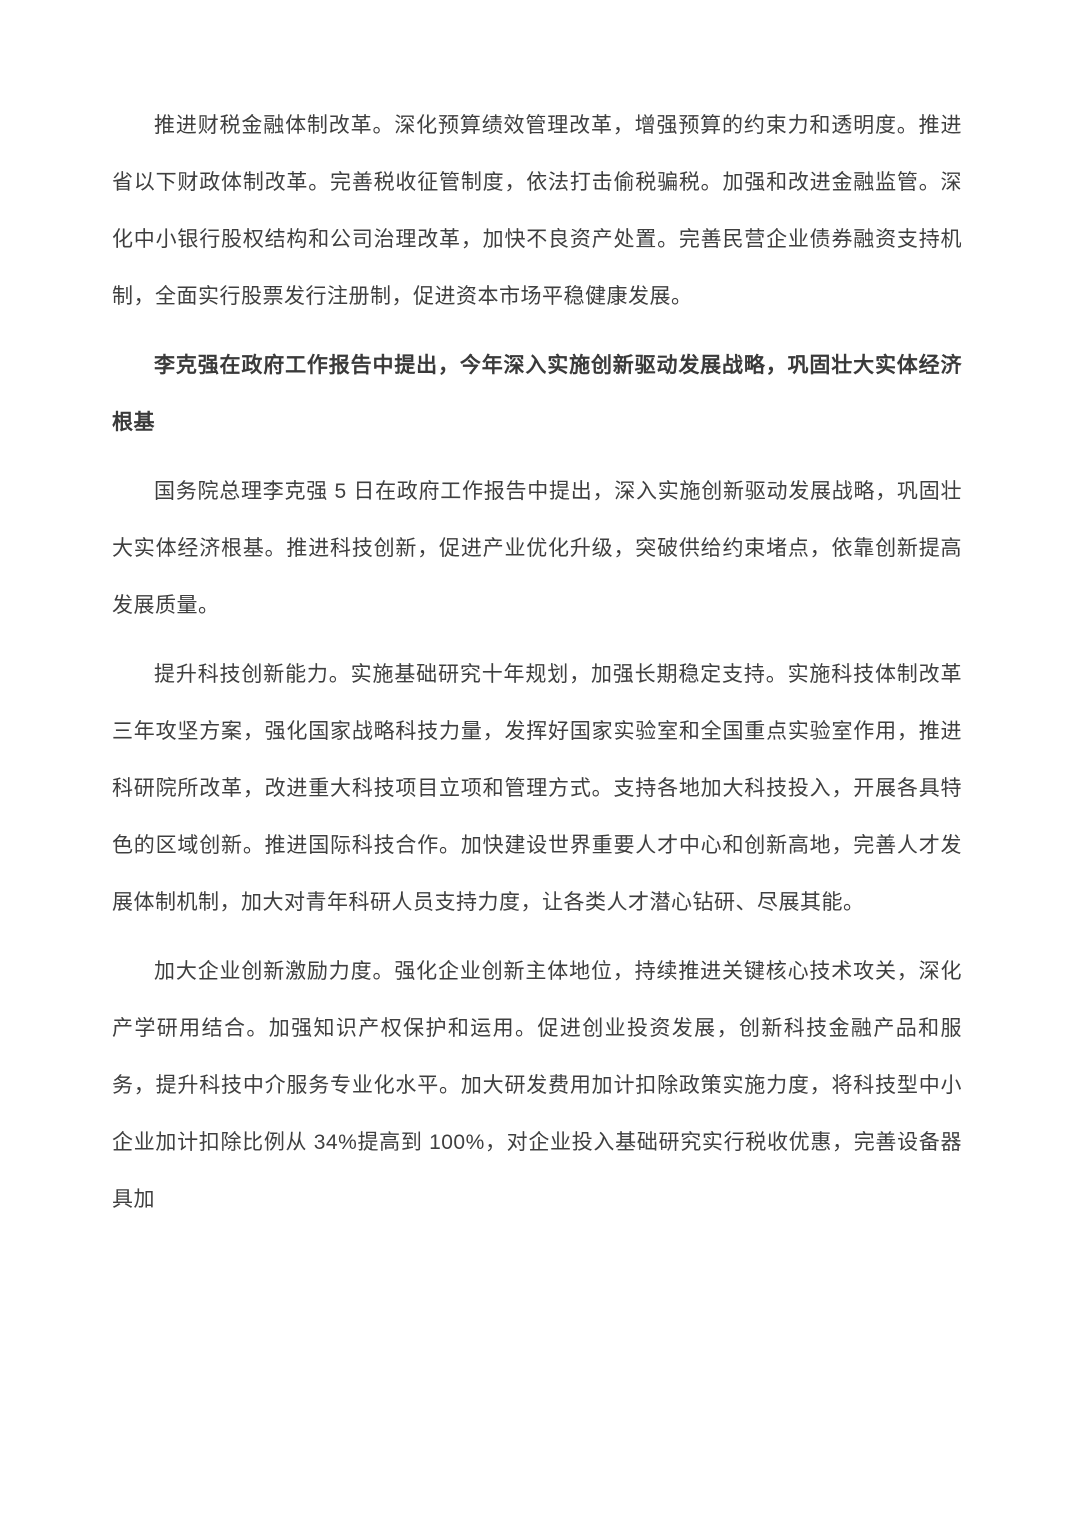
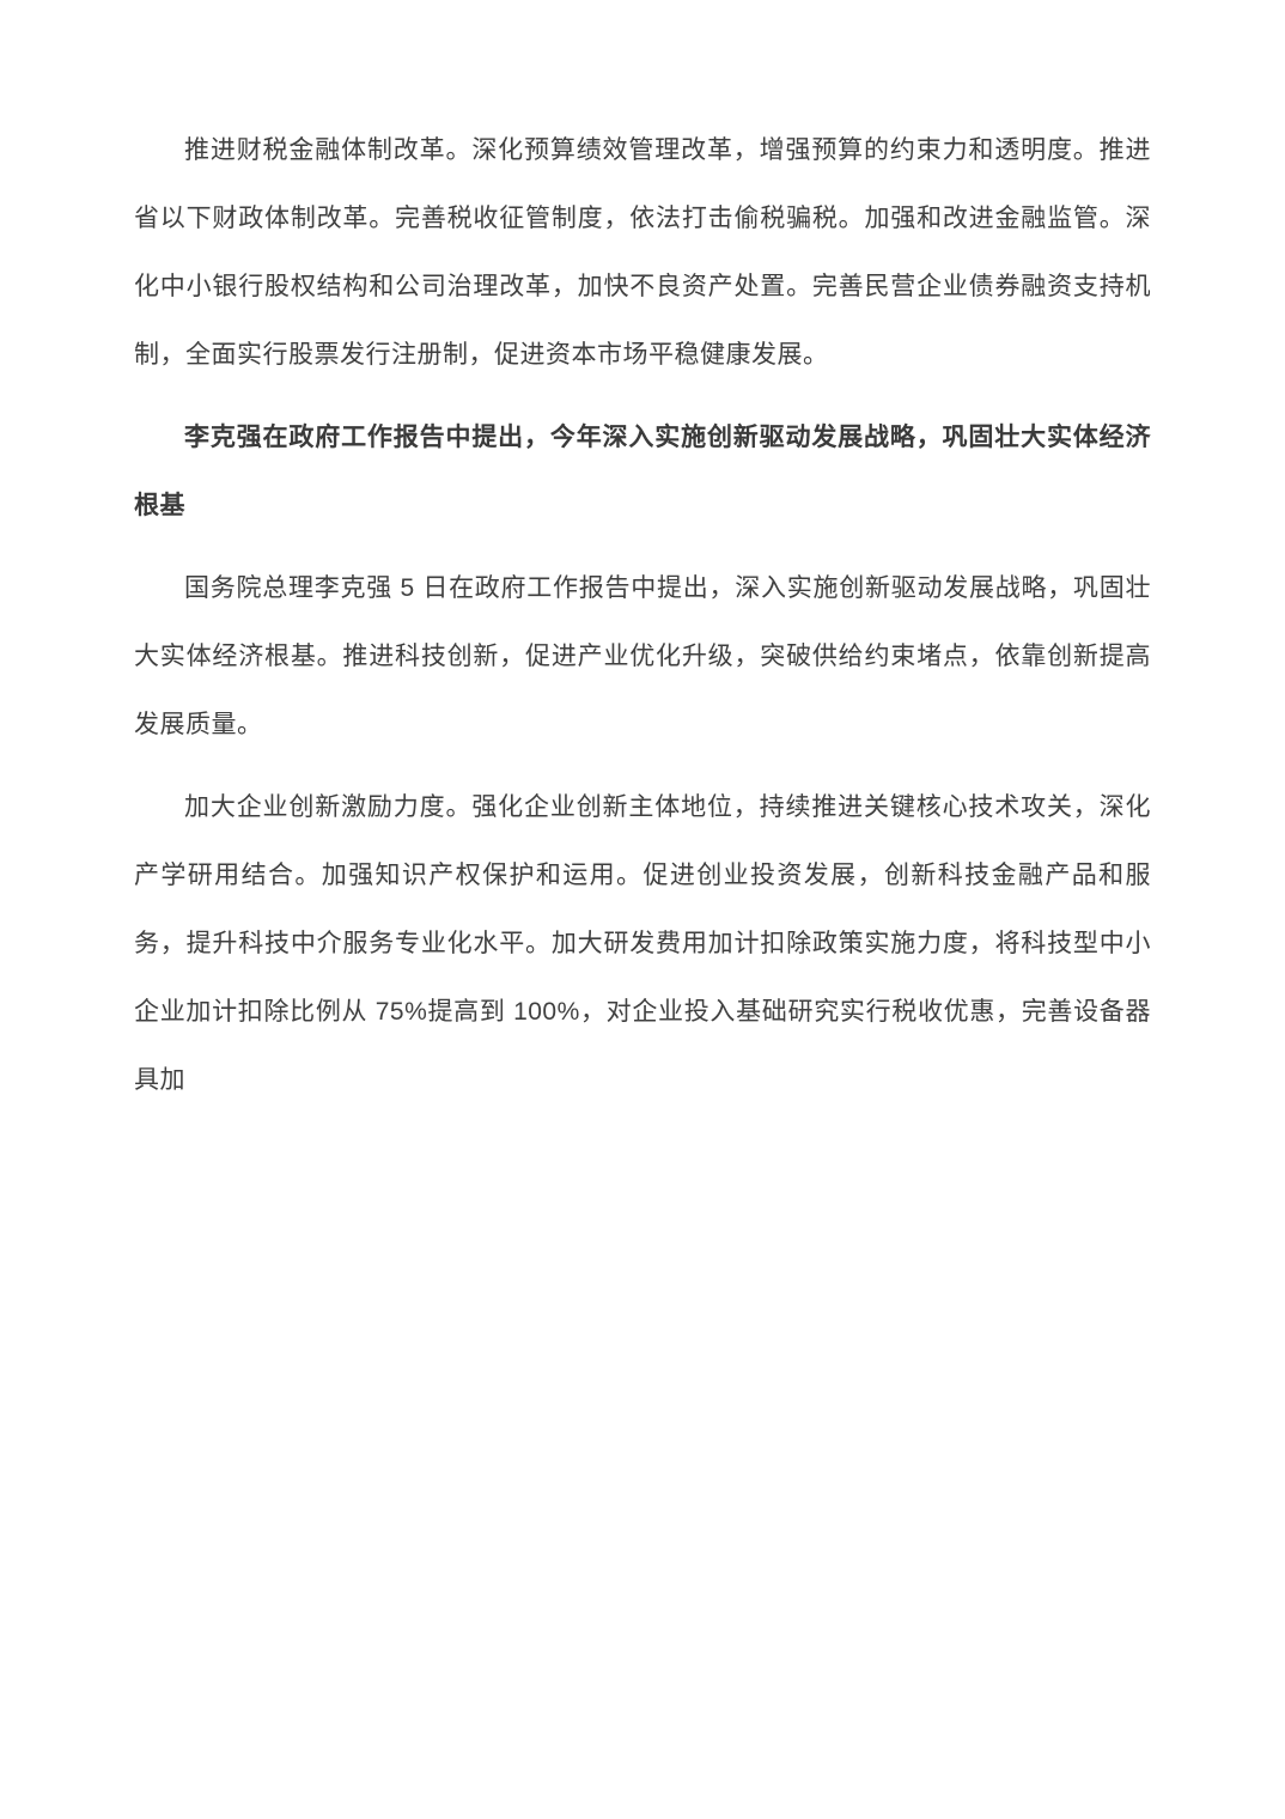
  推进财税金融体制改革。深化预算绩效管理改革，增强预算的约束力和透明度。推进省以下财政体制改革。完善税收征管制度，依法打击偷税骗税。加强和改进金融监管。深化中小银行股权结构和公司治理改革，加快不良资产处置。完善民营企业债券融资支持机制，全面实行股票发行注册制，促进资本市场平稳健康发展。
  李克强在政府工作报告中提出，今年深入实施创新驱动发展战略，巩固壮大实体经济根基
  国务院总理李克强 5 日在政府工作报告中提出，深入实施创新驱动发展战略，巩固壮大实体经济根基。推进科技创新，促进产业优化升级，突破供给约束堵点，依靠创新提高发展质量。
- 提升科技创新能力。实施基础研究十年规划，加强长期稳定支持。实施科技体制改革三年攻坚方案，强化国家战略科技力量，发挥好国家实验室和全国重点实验室作用，推进科研院所改革，改进重大科技项目立项和管理方式。支持各地加大科技投入，开展各具特色的区域创新。推进国际科技合作。加快建设世界重要人才中心和创新高地，完善人才发展体制机制，加大对青年科研人员支持力度，让各类人才潜心钻研、尽展其能。
- 加大企业创新激励力度。强化企业创新主体地位，持续推进关键核心技术攻关，深化产学研用结合。加强知识产权保护和运用。促进创业投资发展，创新科技金融产品和服务，提升科技中介服务专业化水平。加大研发费用加计扣除政策实施力度，将科技型中小企业加计扣除比例从 34%提高到 100%，对企业投入基础研究实行税收优惠，完善设备器具加
+ 加大企业创新激励力度。强化企业创新主体地位，持续推进关键核心技术攻关，深化产学研用结合。加强知识产权保护和运用。促进创业投资发展，创新科技金融产品和服务，提升科技中介服务专业化水平。加大研发费用加计扣除政策实施力度，将科技型中小企业加计扣除比例从 75%提高到 100%，对企业投入基础研究实行税收优惠，完善设备器具加
